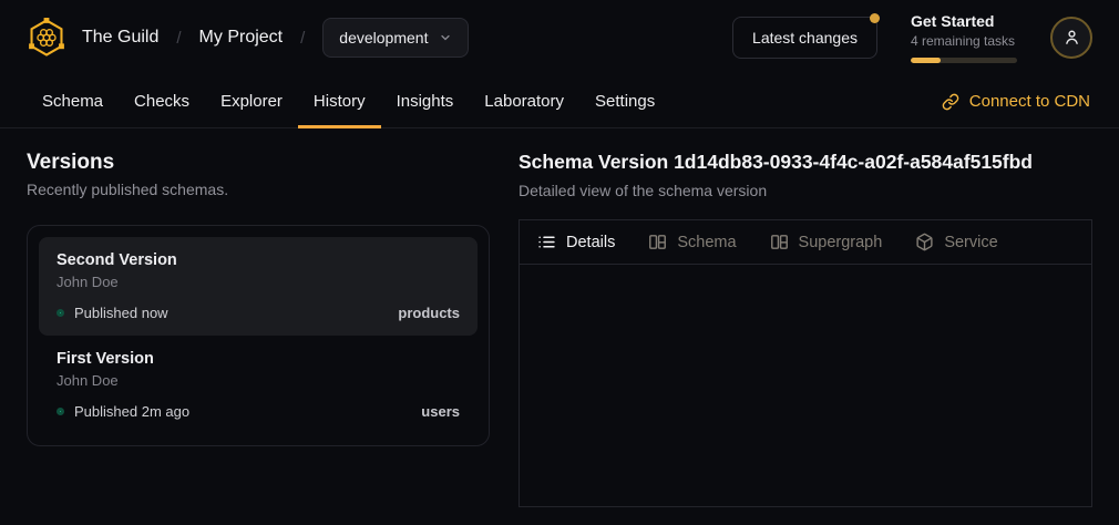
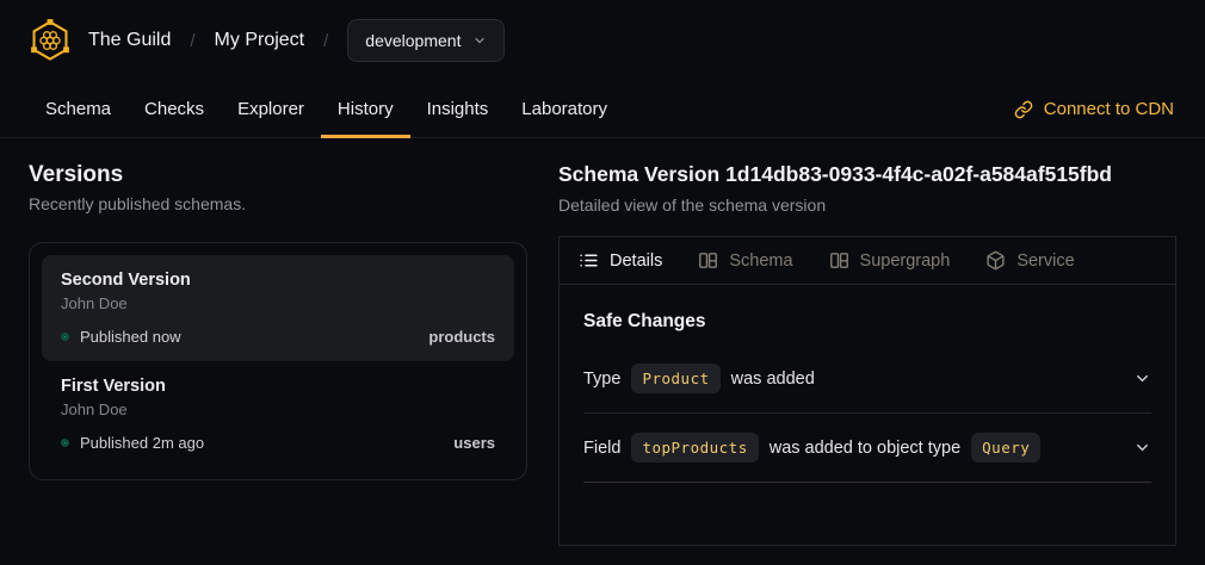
  The Guild
  /
  My Project
  /
  development
- Latest changes
- Get Started
- 4 remaining tasks
  Schema
  Checks
  Explorer
  History
  Insights
  Laboratory
- Settings
  Connect to CDN
  Versions
  Recently published schemas.
  Second Version
  John Doe
  Published now
  products
  First Version
  John Doe
  Published 2m ago
  users
  Schema Version 1d14db83-0933-4f4c-a02f-a584af515fbd
  Detailed view of the schema version
  Details
  Schema
  Supergraph
  Service
+ Safe Changes
+ Type
+ Product
+ was added
+ Field
+ topProducts
+ was added to object type
+ Query
